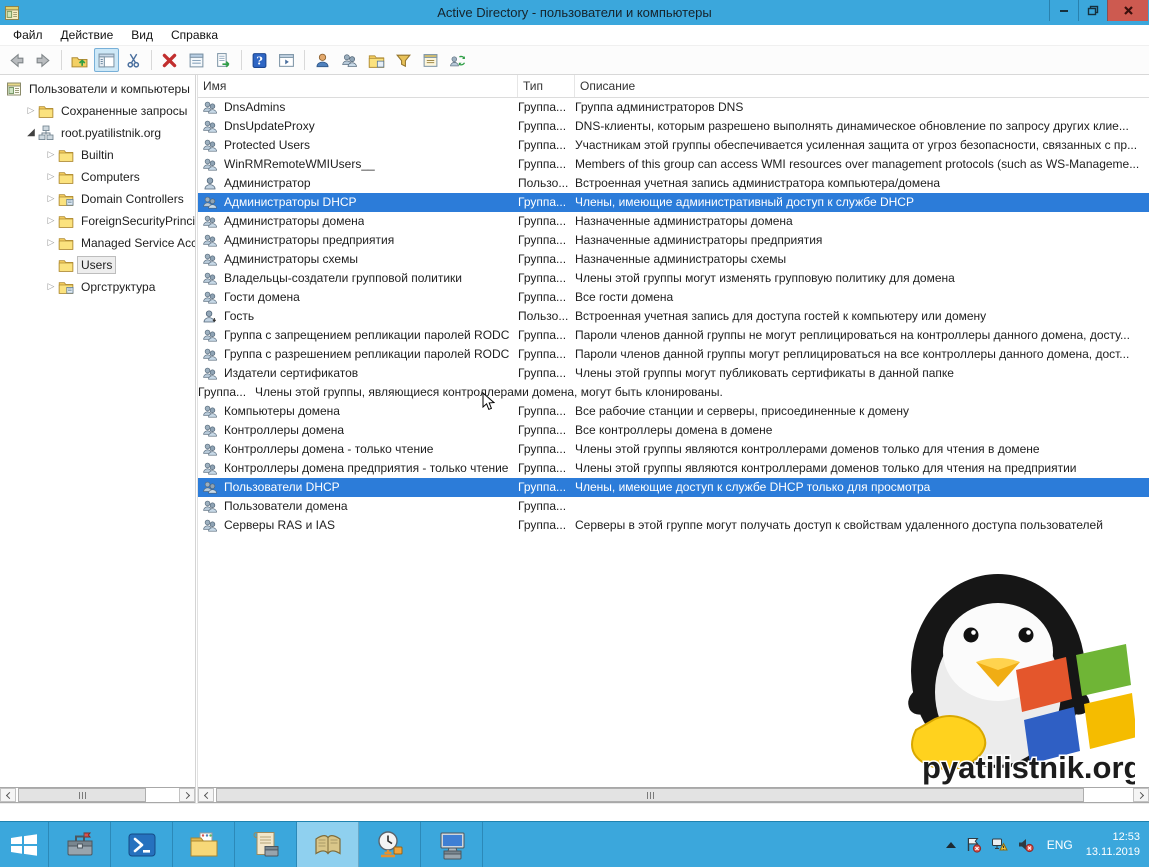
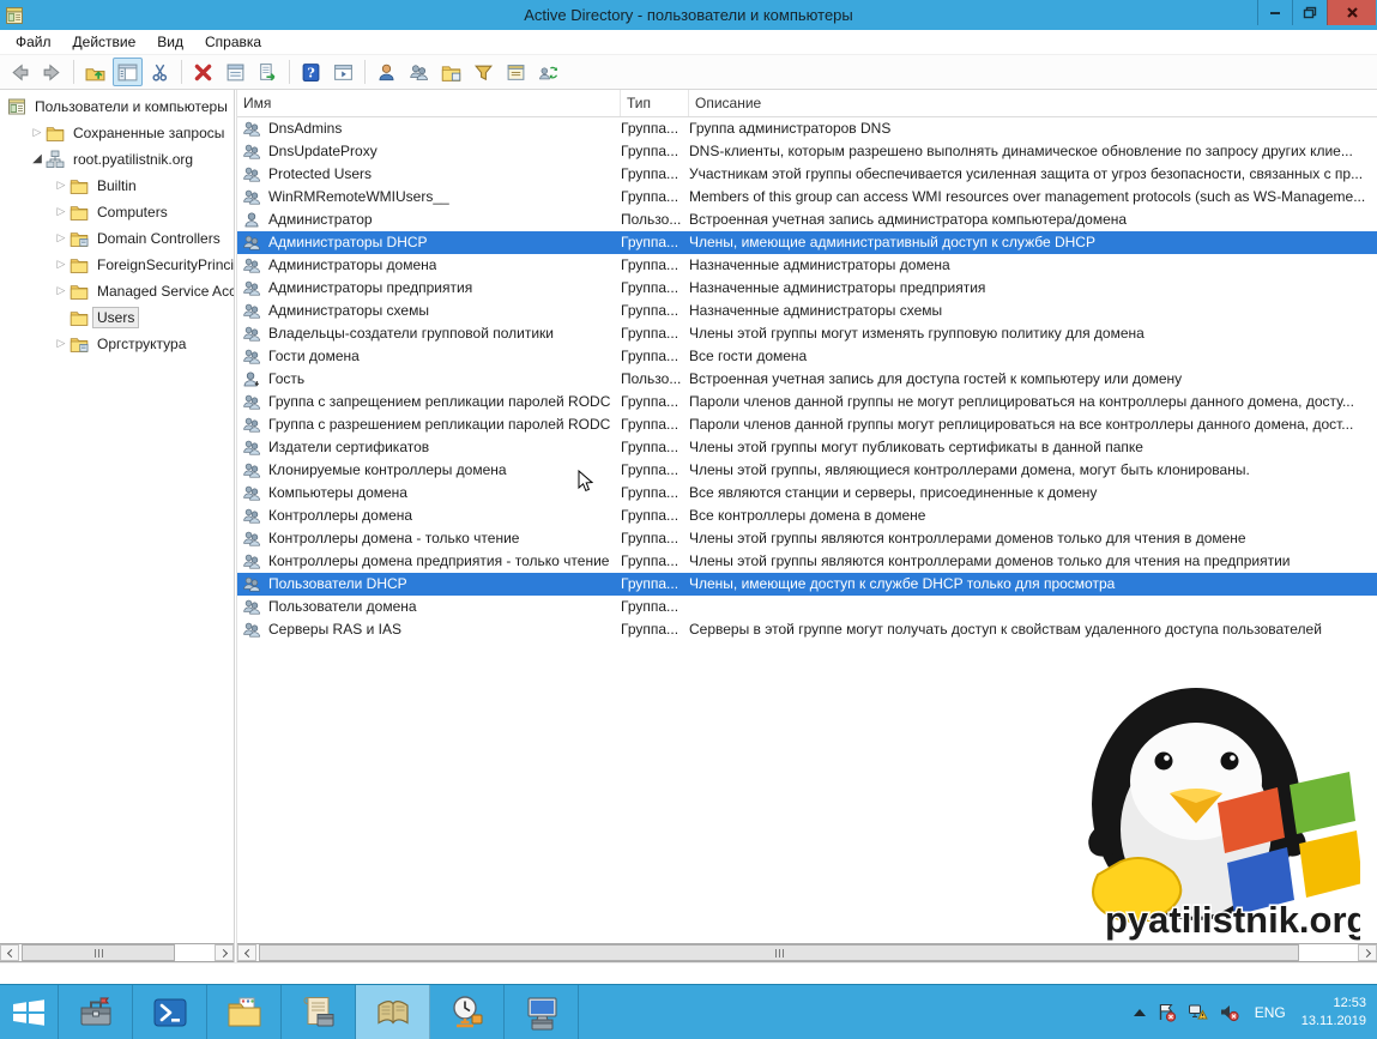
  Active Directory - пользователи и компьютеры
  Файл
  Действие
  Вид
  Справка
  ?
  Пользователи и компьютеры
  ▷
  Сохраненные запросы
  ◢
  root.pyatilistnik.org
  ▷
  Builtin
  ▷
  Computers
  ▷
  Domain Controllers
  ▷
  ForeignSecurityPrinci
  ▷
  Managed Service Acc
  Users
  ▷
  Оргструктура
  Имя
  Тип
  Описание
  DnsAdmins
  Группа...
  Группа администраторов DNS
  DnsUpdateProxy
  Группа...
  DNS-клиенты, которым разрешено выполнять динамическое обновление по запросу других клие...
  Protected Users
  Группа...
  Участникам этой группы обеспечивается усиленная защита от угроз безопасности, связанных с пр...
  WinRMRemoteWMIUsers__
  Группа...
  Members of this group can access WMI resources over management protocols (such as WS-Manageme...
  Администратор
  Пользо...
  Встроенная учетная запись администратора компьютера/домена
  Администраторы DHCP
  Группа...
  Члены, имеющие административный доступ к службе DHCP
  Администраторы домена
  Группа...
  Назначенные администраторы домена
  Администраторы предприятия
  Группа...
  Назначенные администраторы предприятия
  Администраторы схемы
  Группа...
  Назначенные администраторы схемы
  Владельцы-создатели групповой политики
  Группа...
  Члены этой группы могут изменять групповую политику для домена
  Гости домена
  Группа...
  Все гости домена
  Гость
  Пользо...
  Встроенная учетная запись для доступа гостей к компьютеру или домену
  Группа с запрещением репликации паролей RODC
  Группа...
  Пароли членов данной группы не могут реплицироваться на контроллеры данного домена, досту...
  Группа с разрешением репликации паролей RODC
  Группа...
  Пароли членов данной группы могут реплицироваться на все контроллеры данного домена, дост...
  Издатели сертификатов
  Группа...
  Члены этой группы могут публиковать сертификаты в данной папке
+ Клонируемые контроллеры домена
  Группа...
  Члены этой группы, являющиеся контроллерами домена, могут быть клонированы.
  Компьютеры домена
  Группа...
- Все рабочие станции и серверы, присоединенные к домену
+ Все являются станции и серверы, присоединенные к домену
  Контроллеры домена
  Группа...
  Все контроллеры домена в домене
  Контроллеры домена - только чтение
  Группа...
  Члены этой группы являются контроллерами доменов только для чтения в домене
  Контроллеры домена предприятия - только чтение
  Группа...
  Члены этой группы являются контроллерами доменов только для чтения на предприятии
  Пользователи DHCP
  Группа...
  Члены, имеющие доступ к службе DHCP только для просмотра
  Пользователи домена
  Группа...
  Серверы RAS и IAS
  Группа...
  Серверы в этой группе могут получать доступ к свойствам удаленного доступа пользователей
  pyatilistnik.org
  ENG
  12:53
  13.11.2019
